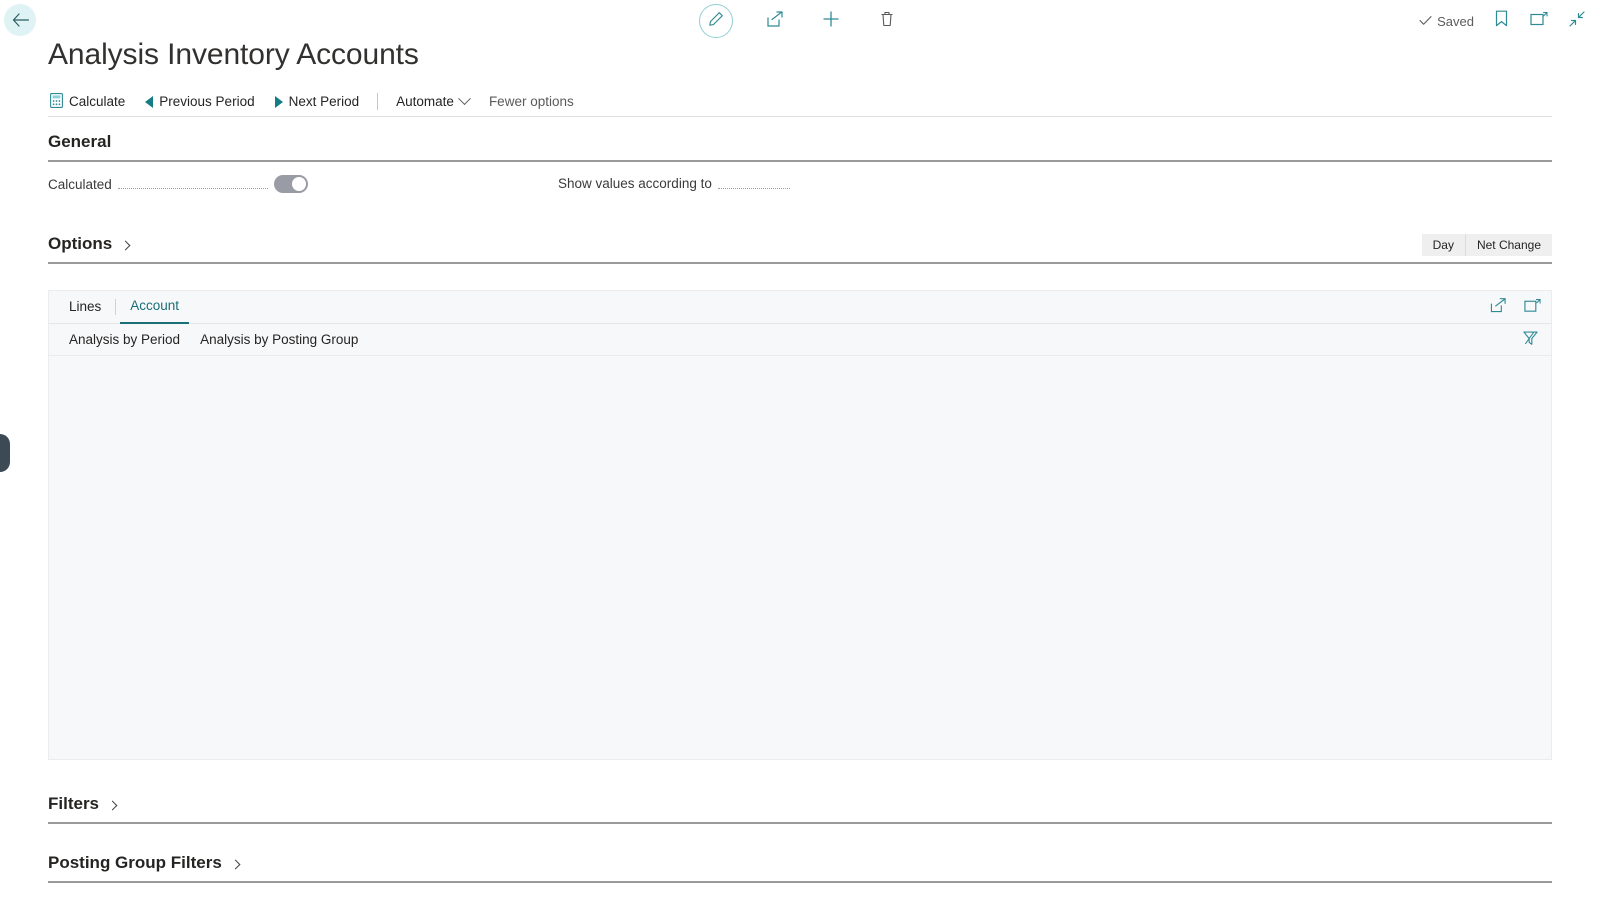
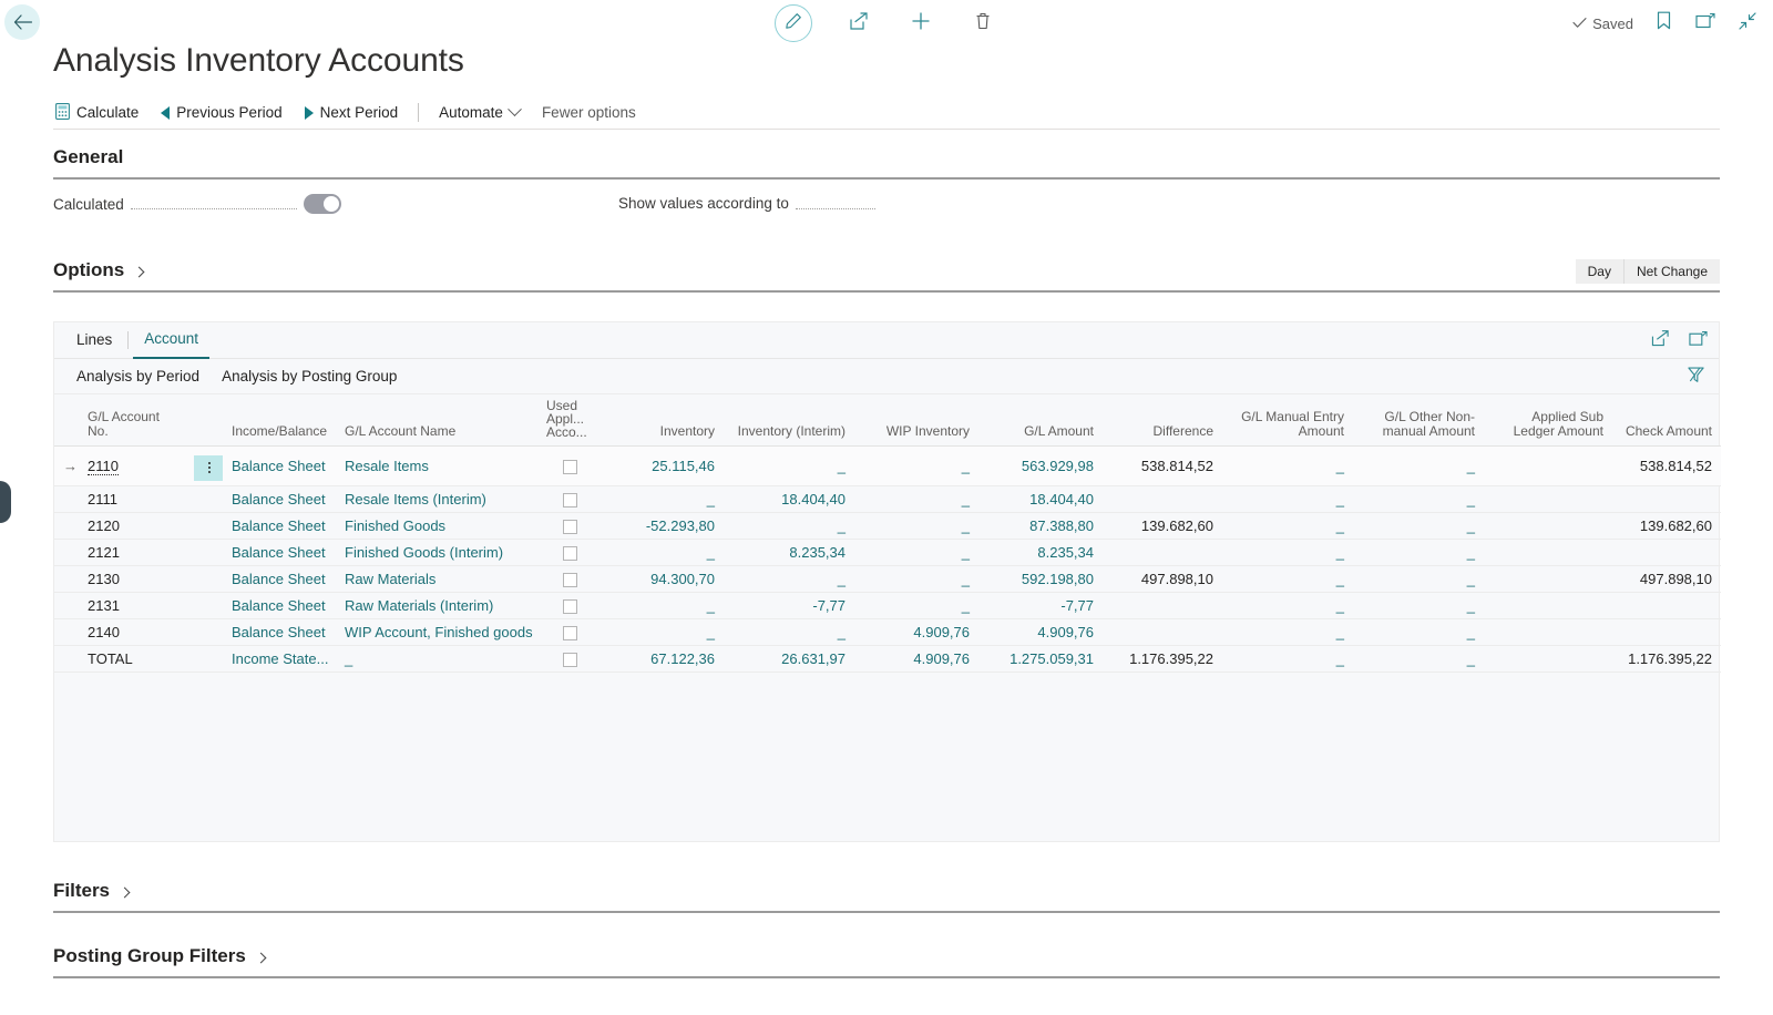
  Saved
  Analysis Inventory Accounts
  Calculate
  Previous Period
  Next Period
  Automate
  Fewer options
  General
  Calculated
  Show values according to
  Options
  Day
  Net Change
  Lines
  Account
  Analysis by Period
  Analysis by Posting Group
+ 	G/L Account No.		Income/Balance	G/L Account Name	Used Appl... Acco...	Inventory	Inventory (Interim)	WIP Inventory	G/L Amount	Difference	G/L Manual Entry Amount	G/L Other Non-manual Amount	Applied Sub Ledger Amount	Check Amount
+ →	2110		Balance Sheet	Resale Items		25.115,46	_	_	563.929,98	538.814,52	_	_		538.814,52
+ 	2111		Balance Sheet	Resale Items (Interim)		_	18.404,40	_	18.404,40		_	_
+ 	2120		Balance Sheet	Finished Goods		-52.293,80	_	_	87.388,80	139.682,60	_	_		139.682,60
+ 	2121		Balance Sheet	Finished Goods (Interim)		_	8.235,34	_	8.235,34		_	_
+ 	2130		Balance Sheet	Raw Materials		94.300,70	_	_	592.198,80	497.898,10	_	_		497.898,10
+ 	2131		Balance Sheet	Raw Materials (Interim)		_	-7,77	_	-7,77		_	_
+ 	2140		Balance Sheet	WIP Account, Finished goods		_	_	4.909,76	4.909,76		_	_
+ 	TOTAL		Income State...	_		67.122,36	26.631,97	4.909,76	1.275.059,31	1.176.395,22	_	_		1.176.395,22
  Filters
  Posting Group Filters
